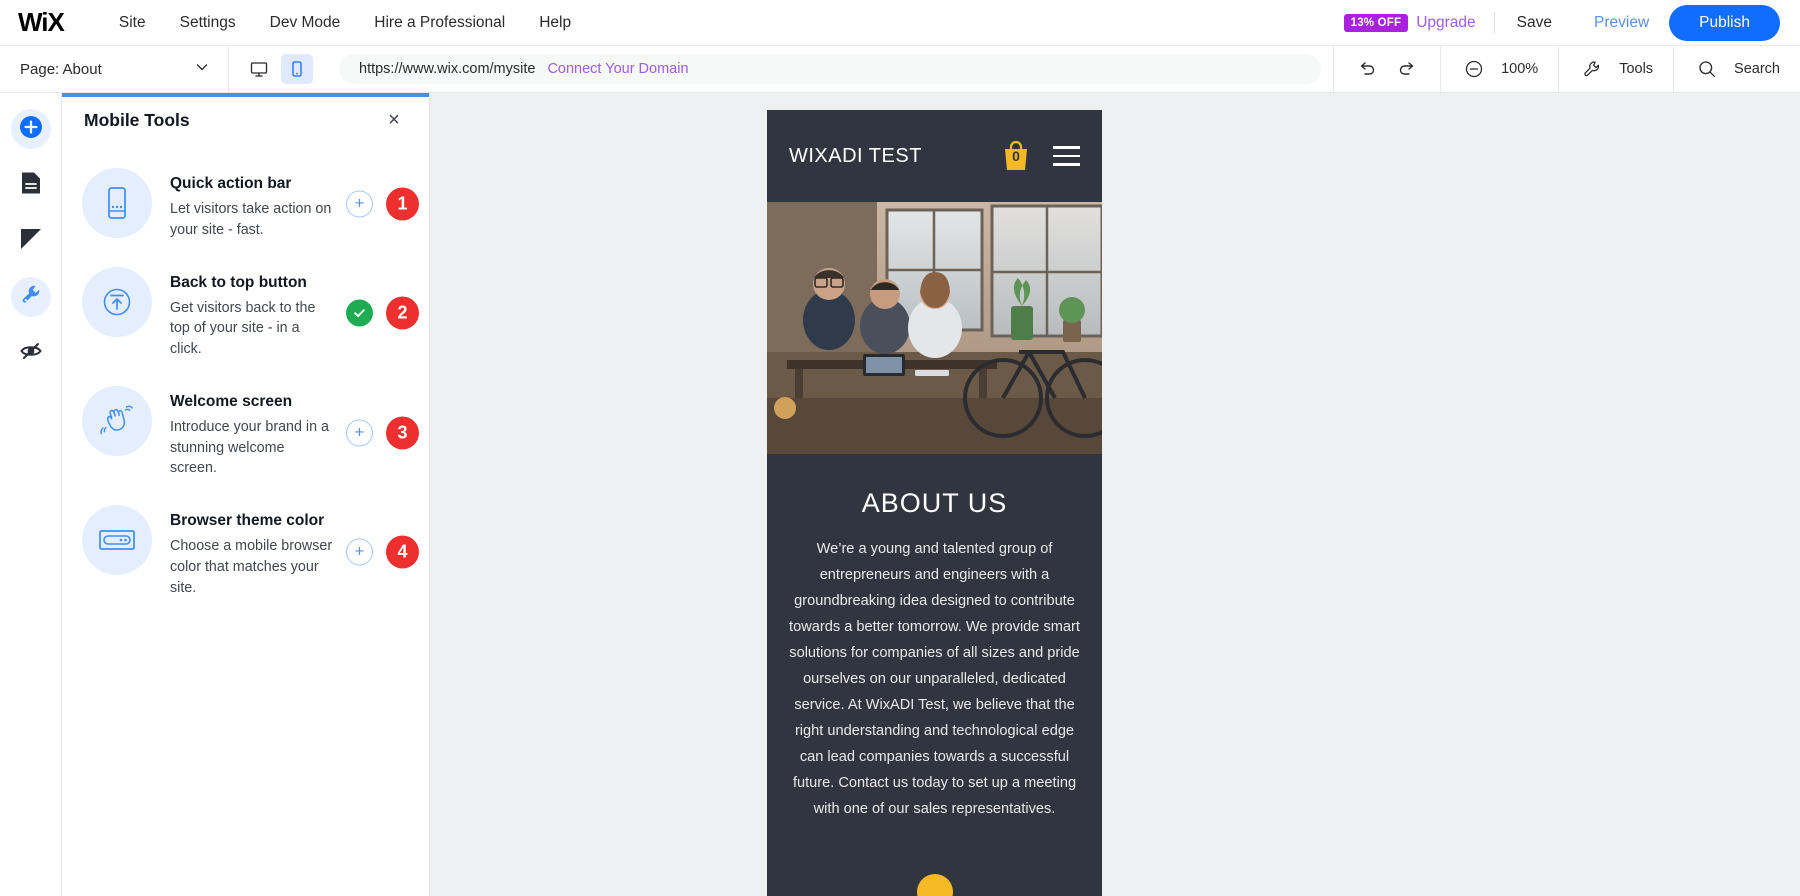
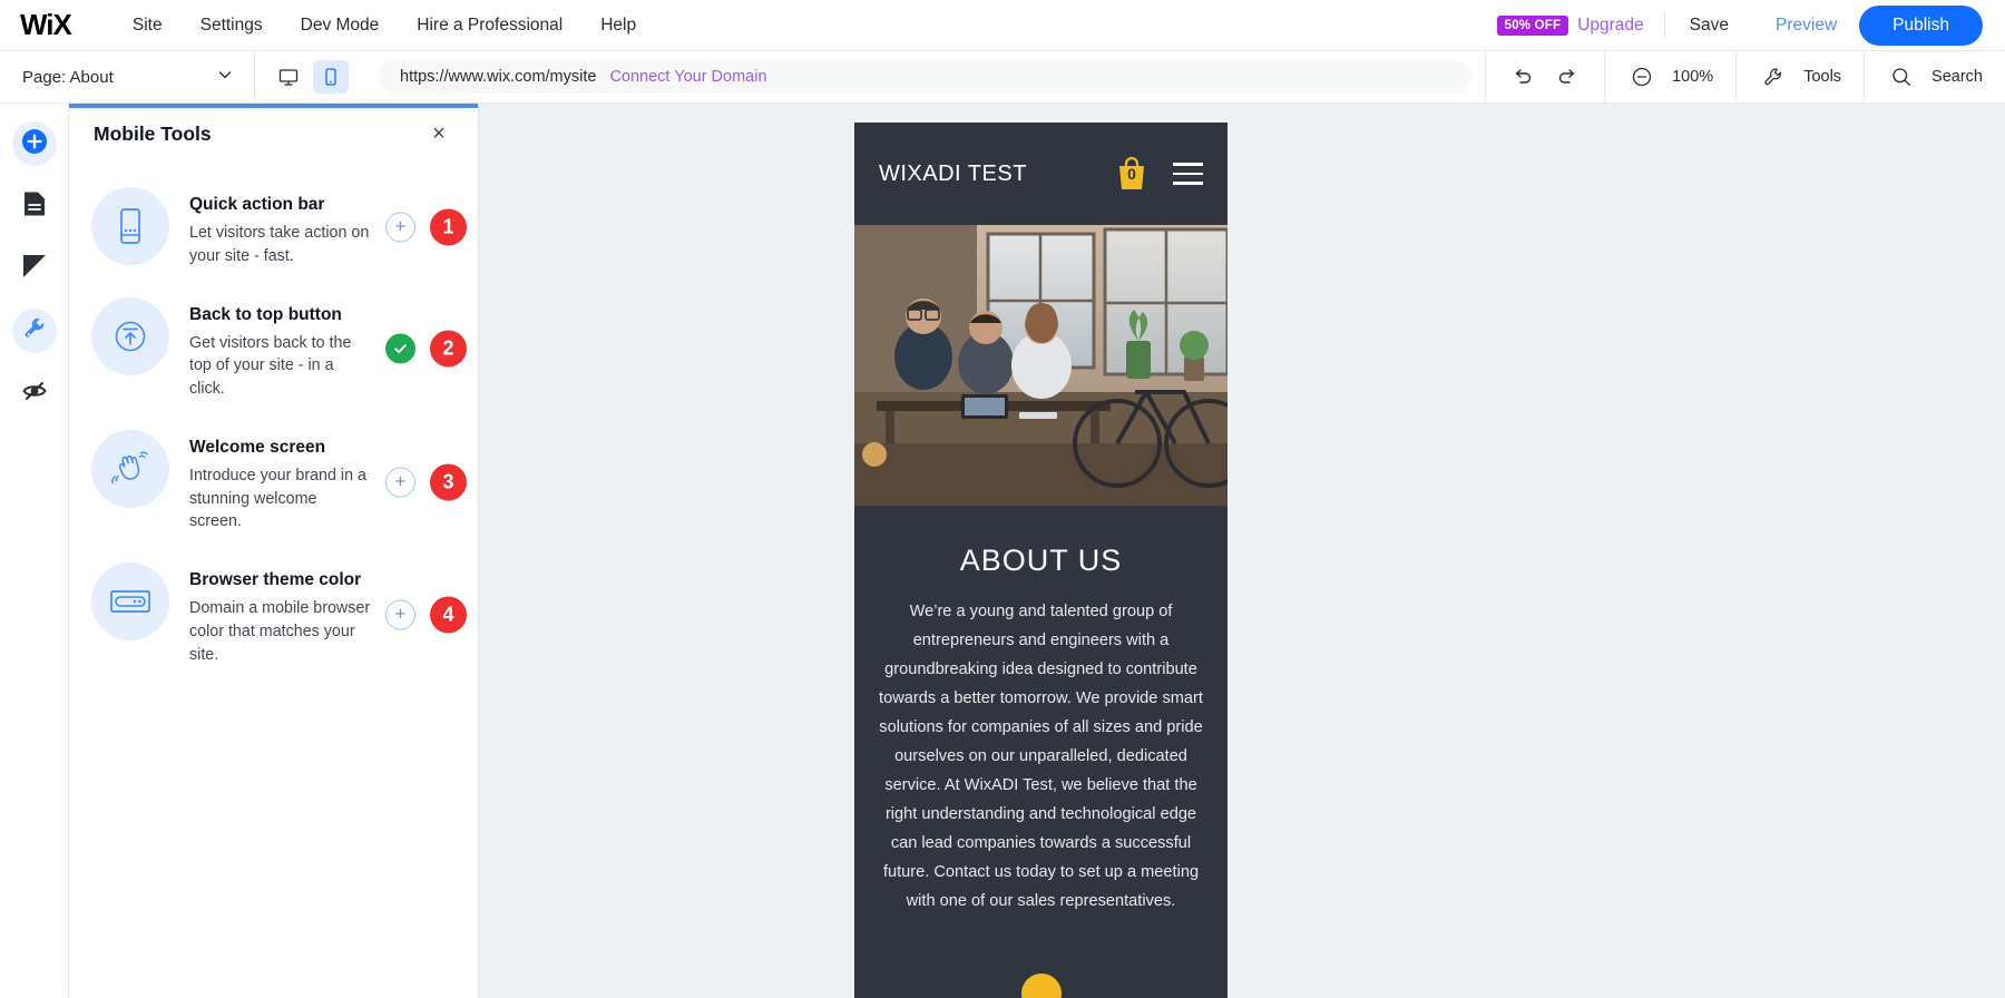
  WiX
  Site
  Settings
  Dev Mode
  Hire a Professional
  Help
- 13% OFF
+ 50% OFF
  Upgrade
  Save
  Preview
  Publish
  Page: About
  https://www.wix.com/mysite
  Connect Your Domain
  100%
  Tools
  Search
  Mobile Tools
  ×
  Quick action bar
  Let visitors take action on your site - fast.
  +
  1
  Back to top button
  Get visitors back to the top of your site - in a click.
  2
  Welcome screen
  Introduce your brand in a stunning welcome screen.
  +
  3
  Browser theme color
- Choose a mobile browser color that matches your site.
+ Domain a mobile browser color that matches your site.
  +
  4
  WIXADI TEST
  0
  ABOUT US
  We’re a young and talented group of entrepreneurs and engineers with a groundbreaking idea designed to contribute towards a better tomorrow. We provide smart solutions for companies of all sizes and pride ourselves on our unparalleled, dedicated service. At WixADI Test, we believe that the right understanding and technological edge can lead companies towards a successful future. Contact us today to set up a meeting with one of our sales representatives.
